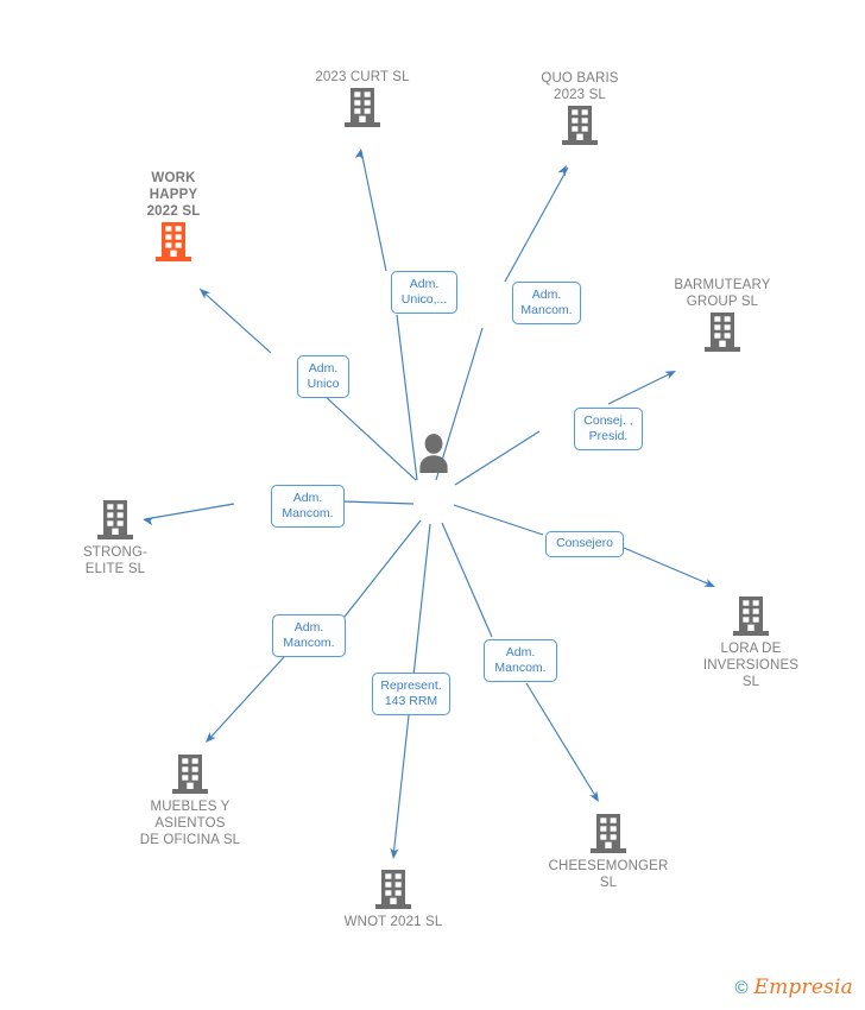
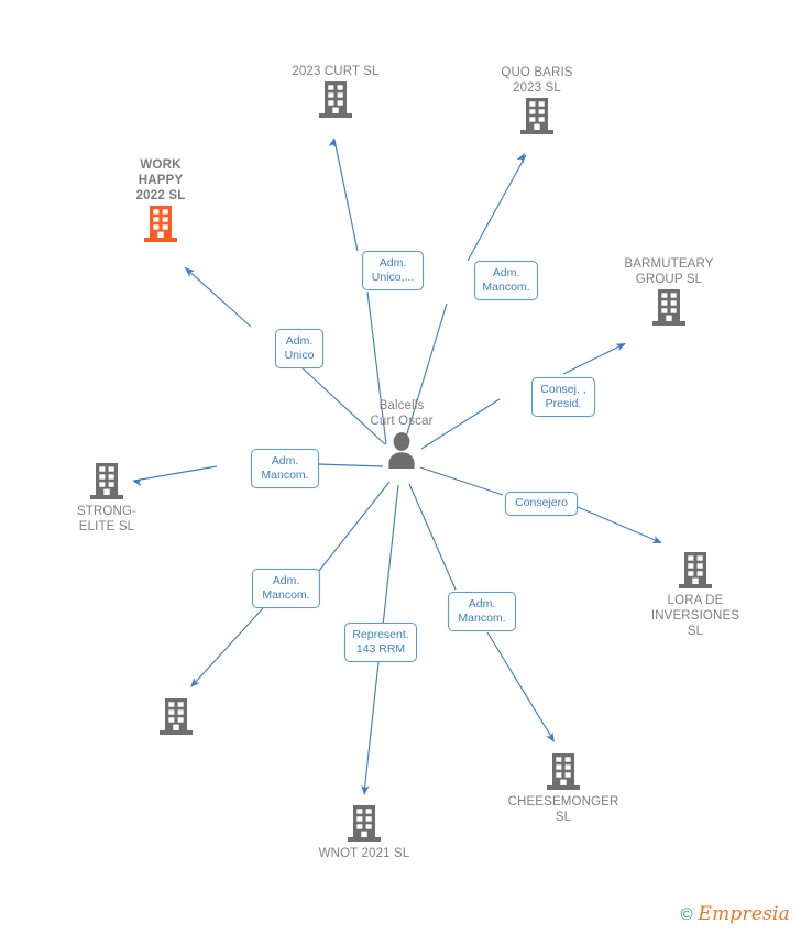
  WORK
  HAPPY
  2022 SL
  2023 CURT SL
  QUO BARIS
  2023 SL
  BARMUTEARY
  GROUP SL
  STRONG-
  ELITE SL
  LORA DE
  INVERSIONES
  SL
- MUEBLES Y
- ASIENTOS
- DE OFICINA SL
  WNOT 2021 SL
  CHEESEMONGER
  SL
+ Balcells
+ Curt Oscar
  Adm.
  Unico
  Adm.
  Unico,...
  Adm.
  Mancom.
  Consej. ,
  Presid.
  Adm.
  Mancom.
  Consejero
  Adm.
  Mancom.
  Represent.
  143 RRM
  Adm.
  Mancom.
  ©
  Empresia
